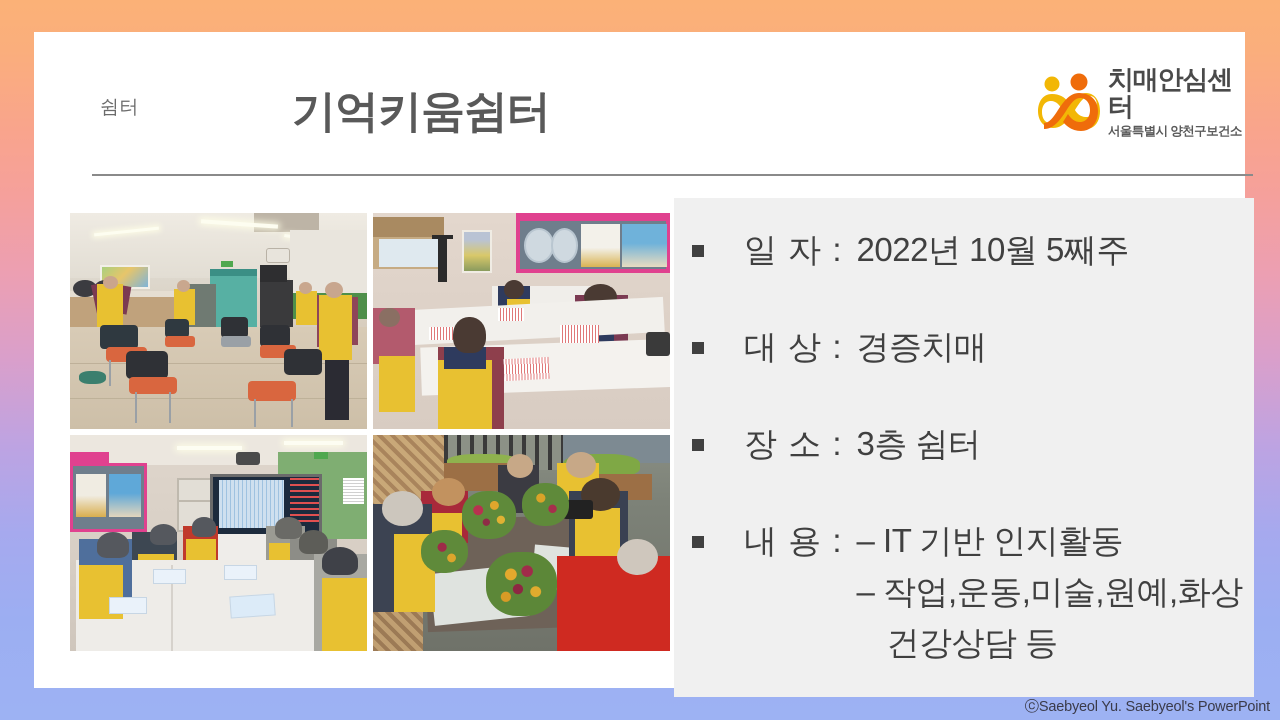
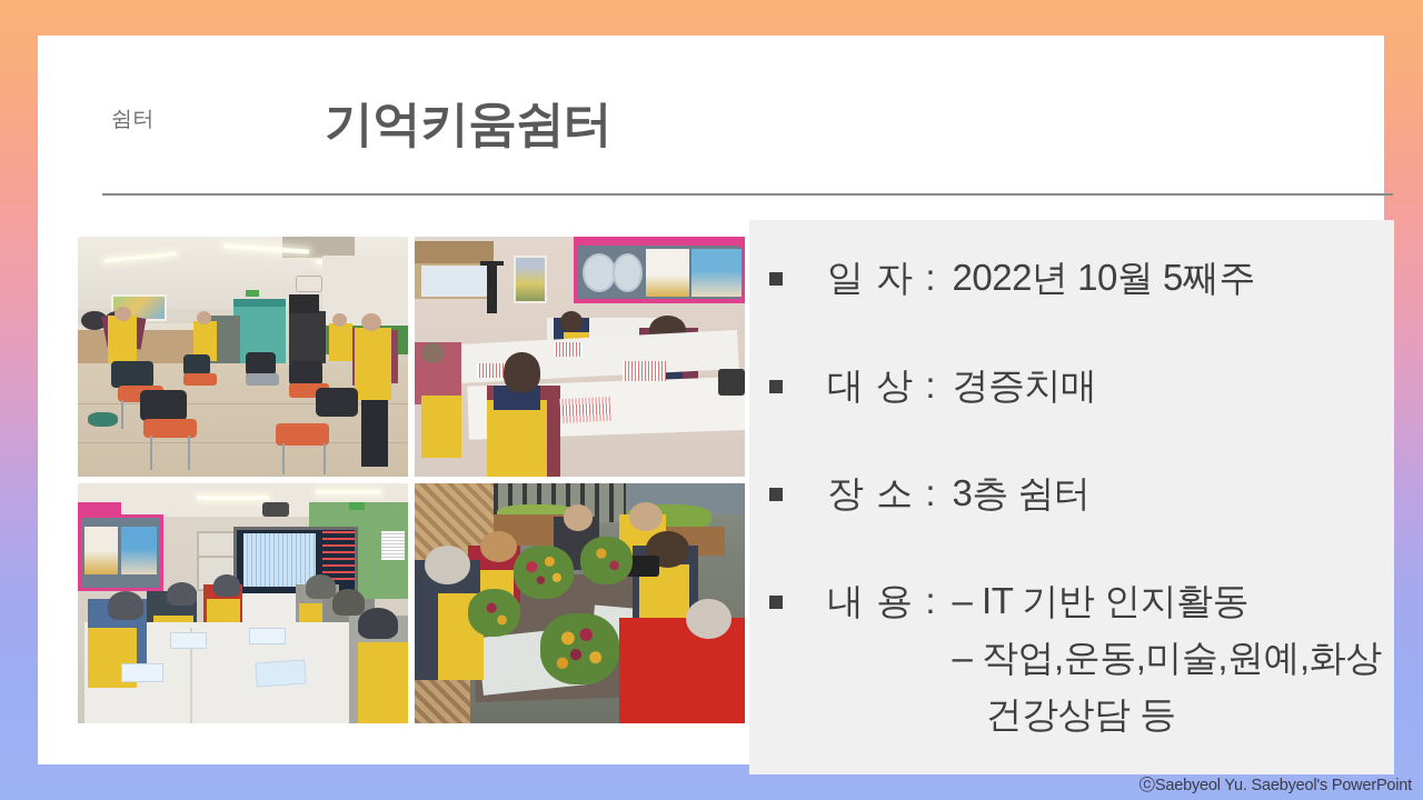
  쉼터
  기억키움쉼터
- 치매안심센터
- 서울특별시 양천구보건소
  일 자 :
  2022년 10월 5째주
  대 상 :
  경증치매
  장 소 :
  3층 쉼터
  내 용 :
  – IT 기반 인지활동
  – 작업,운동,미술,원예,화상
  건강상담 등
  ⓒSaebyeol Yu. Saebyeol's PowerPoint
